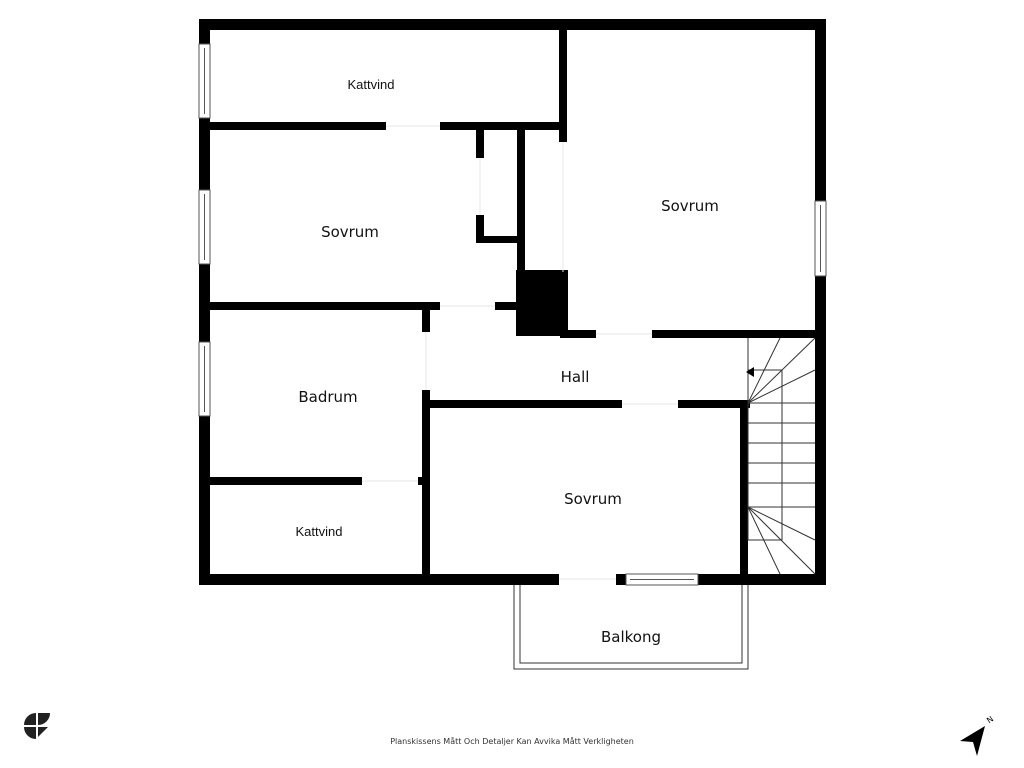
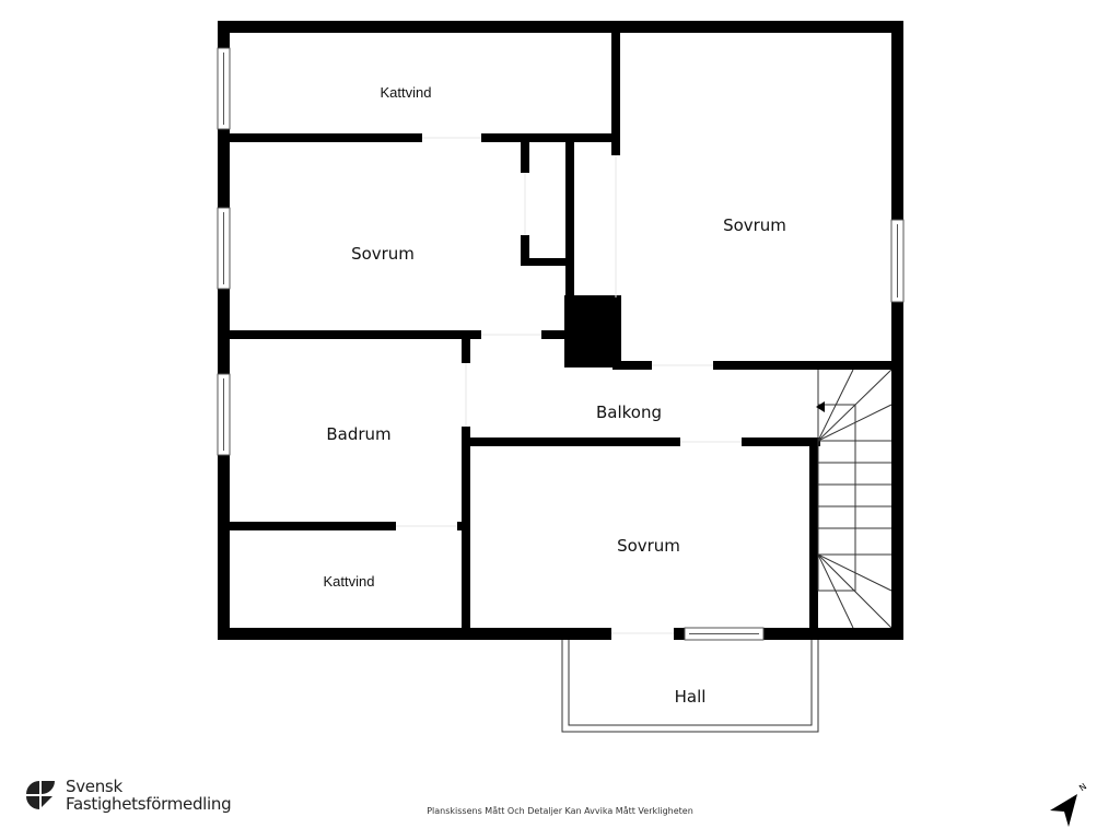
  Kattvind
  Sovrum
  Sovrum
  Badrum
- Hall
+ Balkong
  Sovrum
  Kattvind
- Balkong
+ Hall
+ Svensk
+ Fastighetsförmedling
  Planskissens Mått Och Detaljer Kan Avvika Mått Verkligheten
